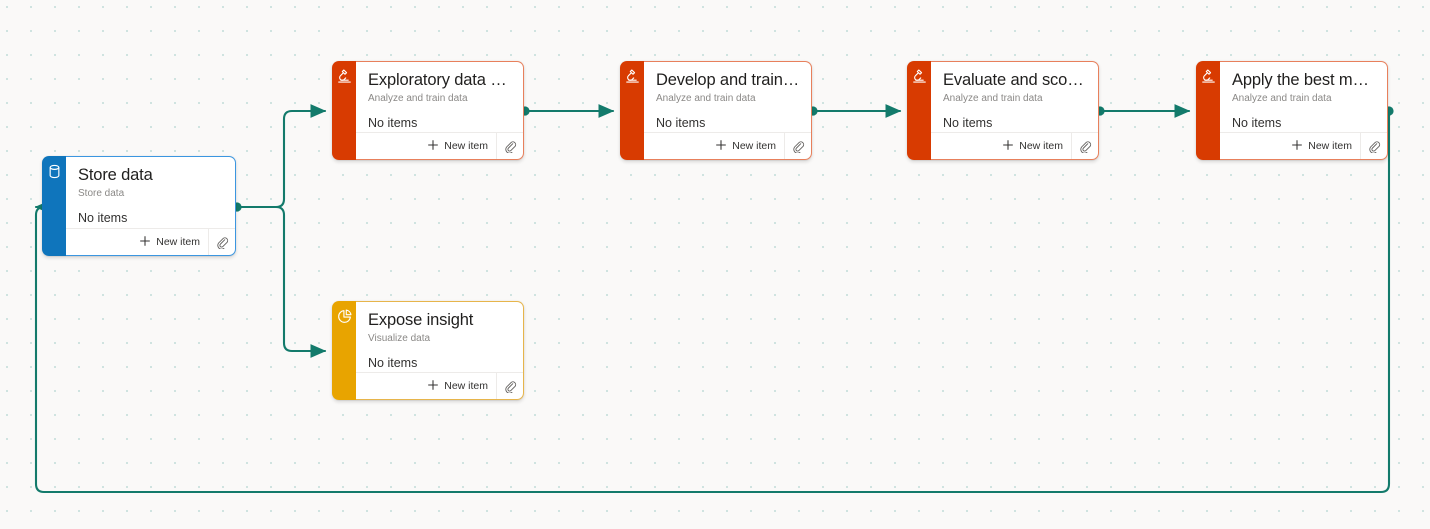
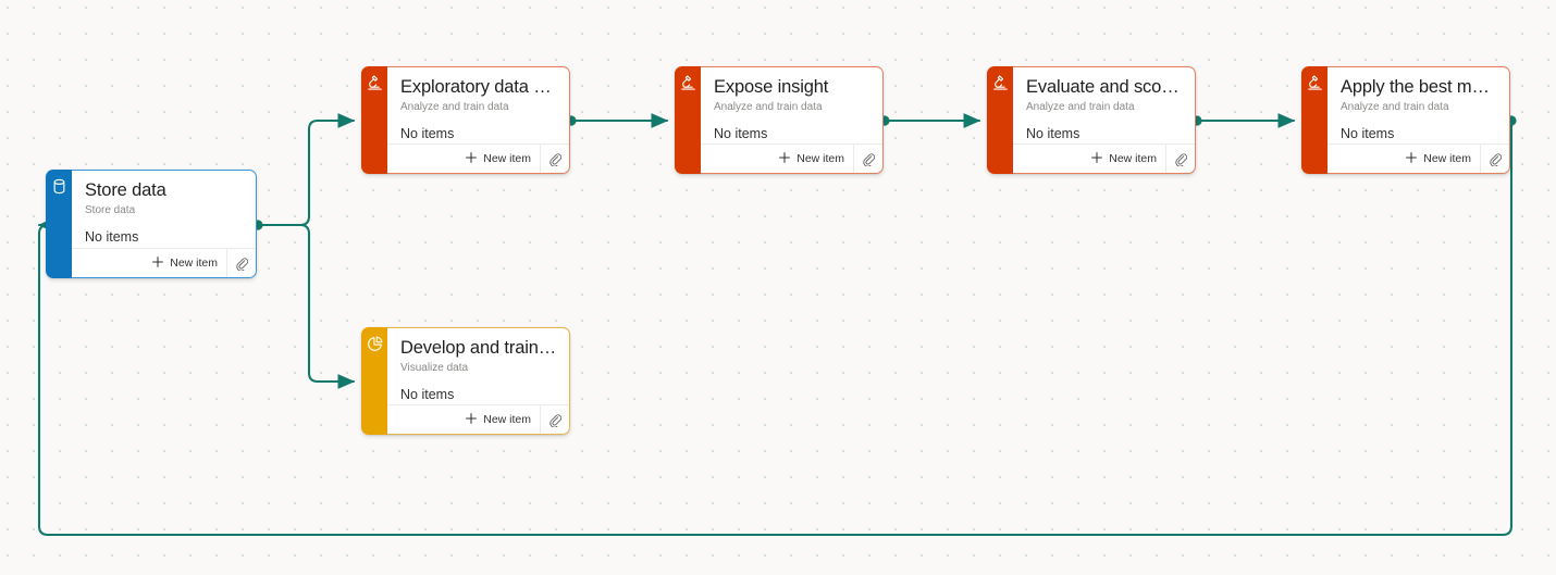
  Store data
  Store data
  No items
  New item
  Exploratory data a…
  Analyze and train data
  No items
  New item
- Develop and train …
+ Expose insight
  Analyze and train data
  No items
  New item
  Evaluate and score
  Analyze and train data
  No items
  New item
  Apply the best mo…
  Analyze and train data
  No items
  New item
- Expose insight
+ Develop and train …
  Visualize data
  No items
  New item
